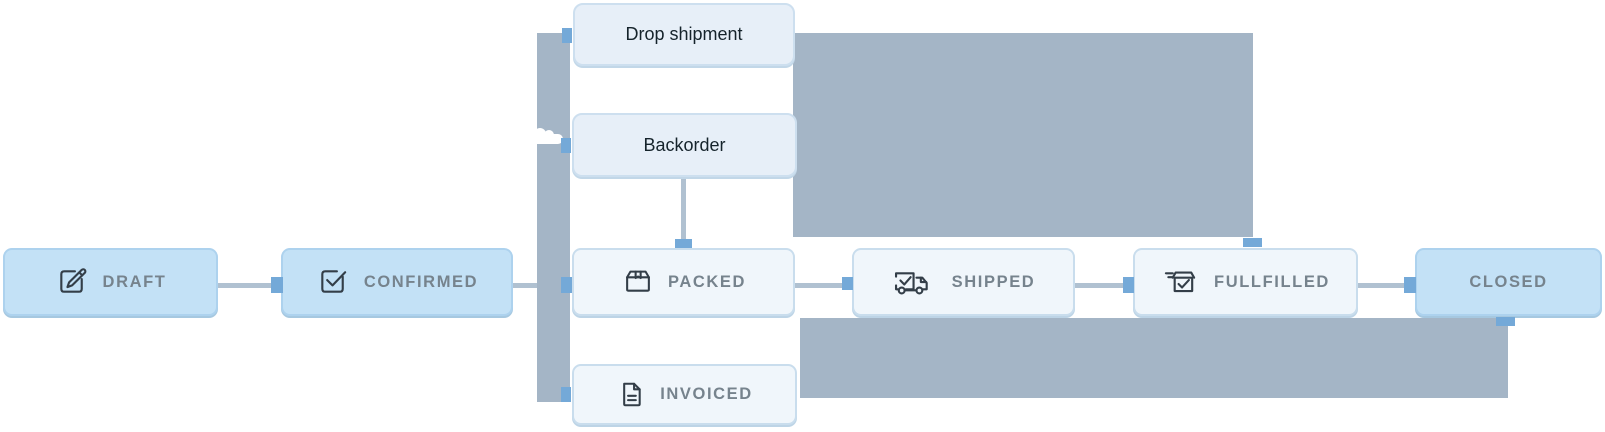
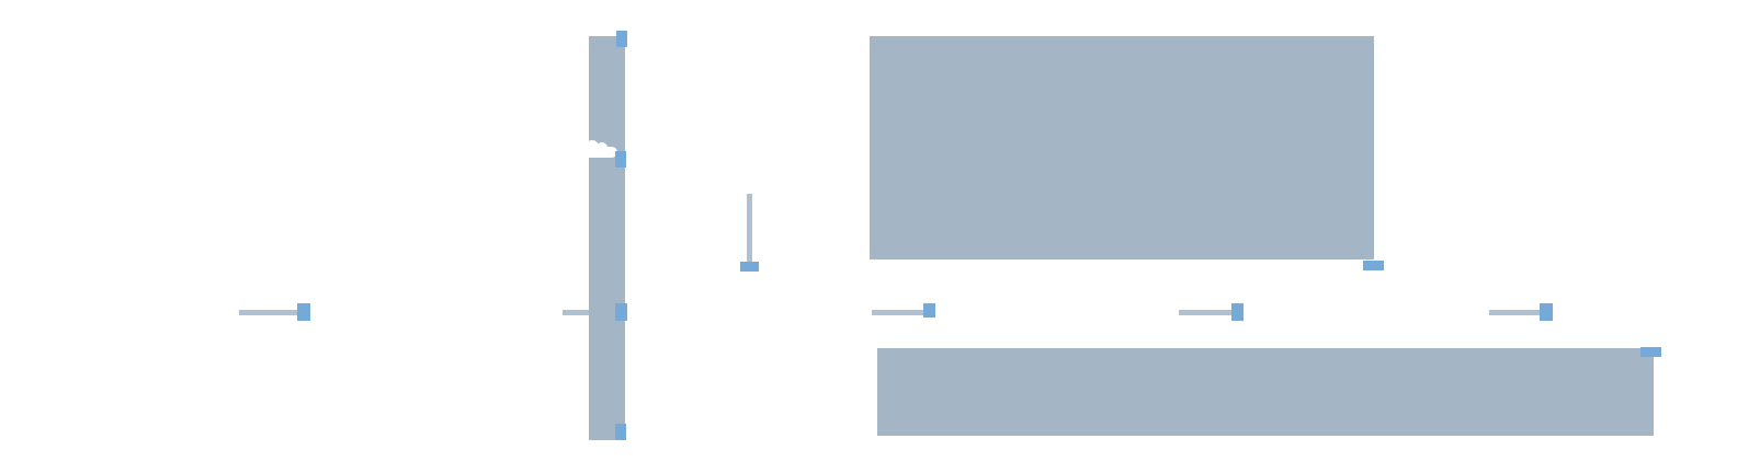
- DRAFT
- CONFIRMED
- PACKED
- SHIPPED
- FULLFILLED
- CLOSED
- Drop shipment
- Backorder
- INVOICED
